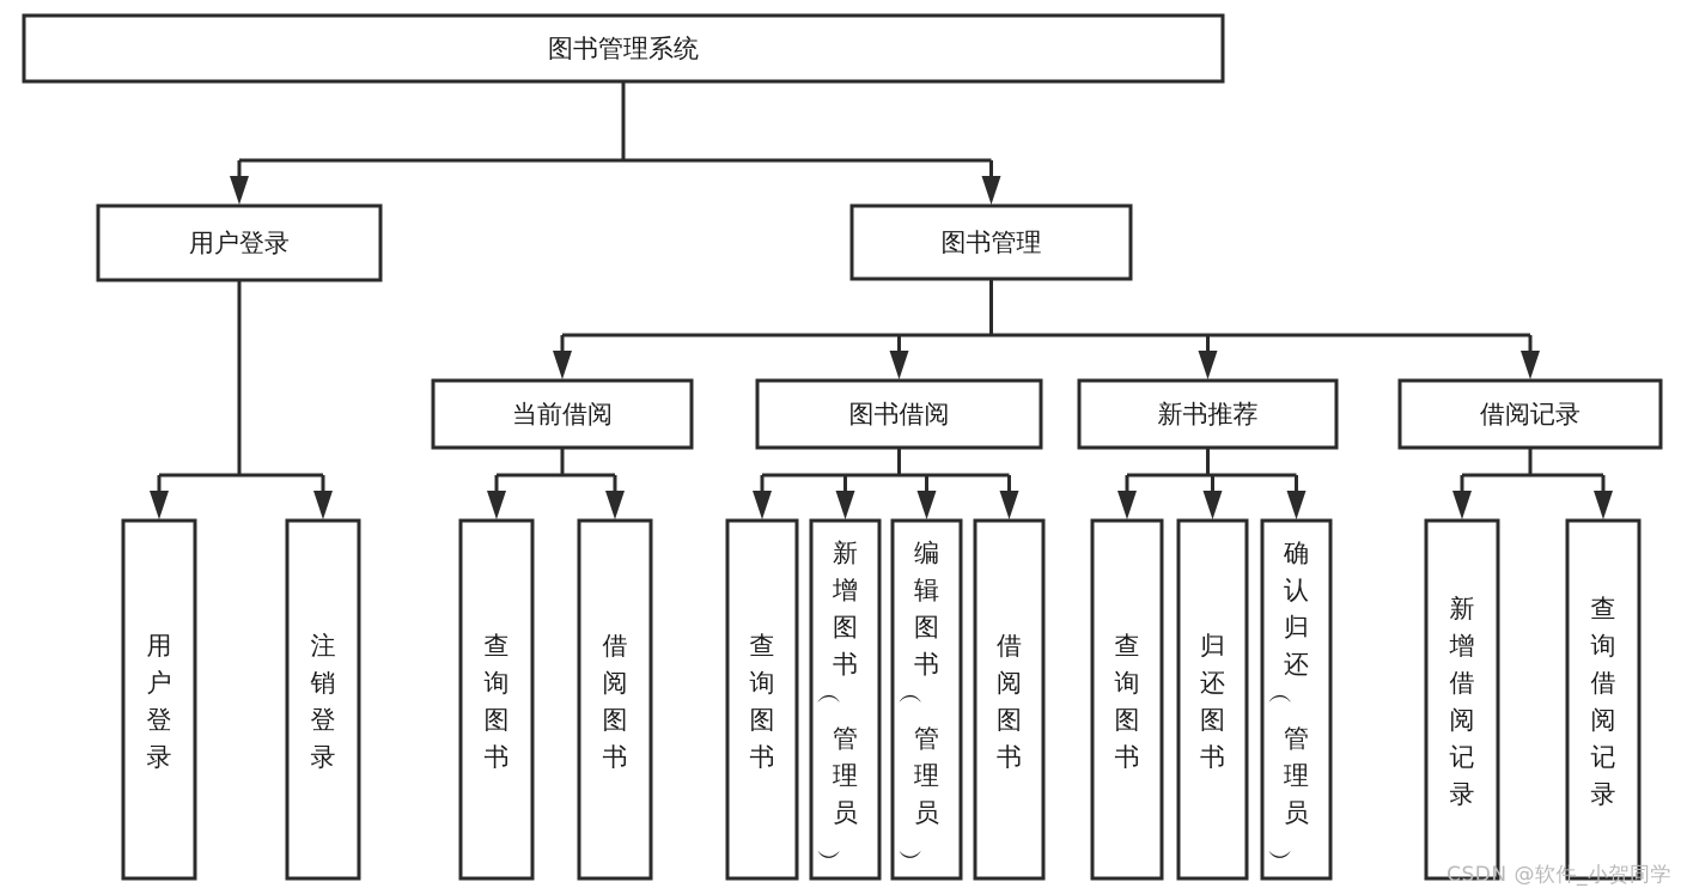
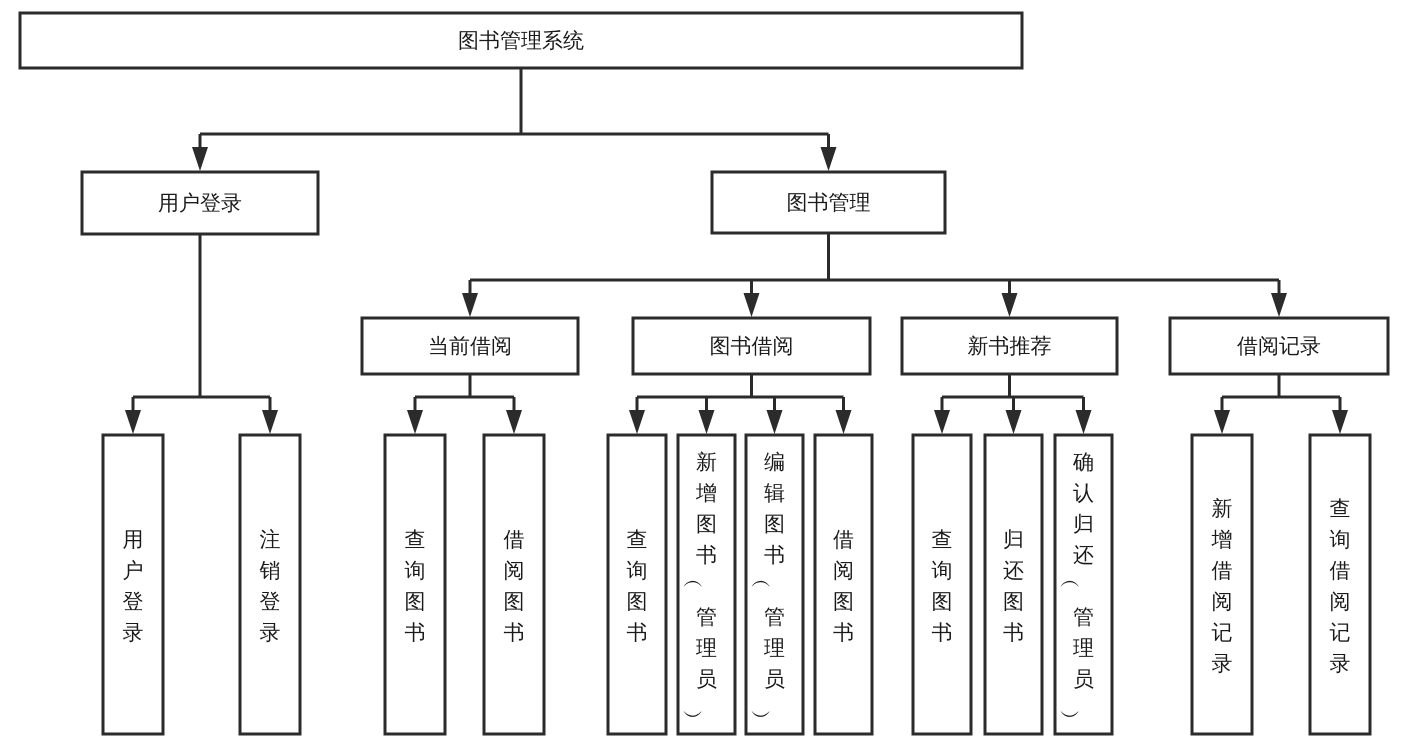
  图书管理系统
  用户登录
  图书管理
  当前借阅
  图书借阅
  新书推荐
  借阅记录
  用户登录
  注销登录
  查询图书
  借阅图书
  查询图书
  新增图书管理员
  编辑图书管理员
  借阅图书
  查询图书
  归还图书
  确认归还管理员
  新增借阅记录
  查询借阅记录
- CSDN @软件_小贺同学
